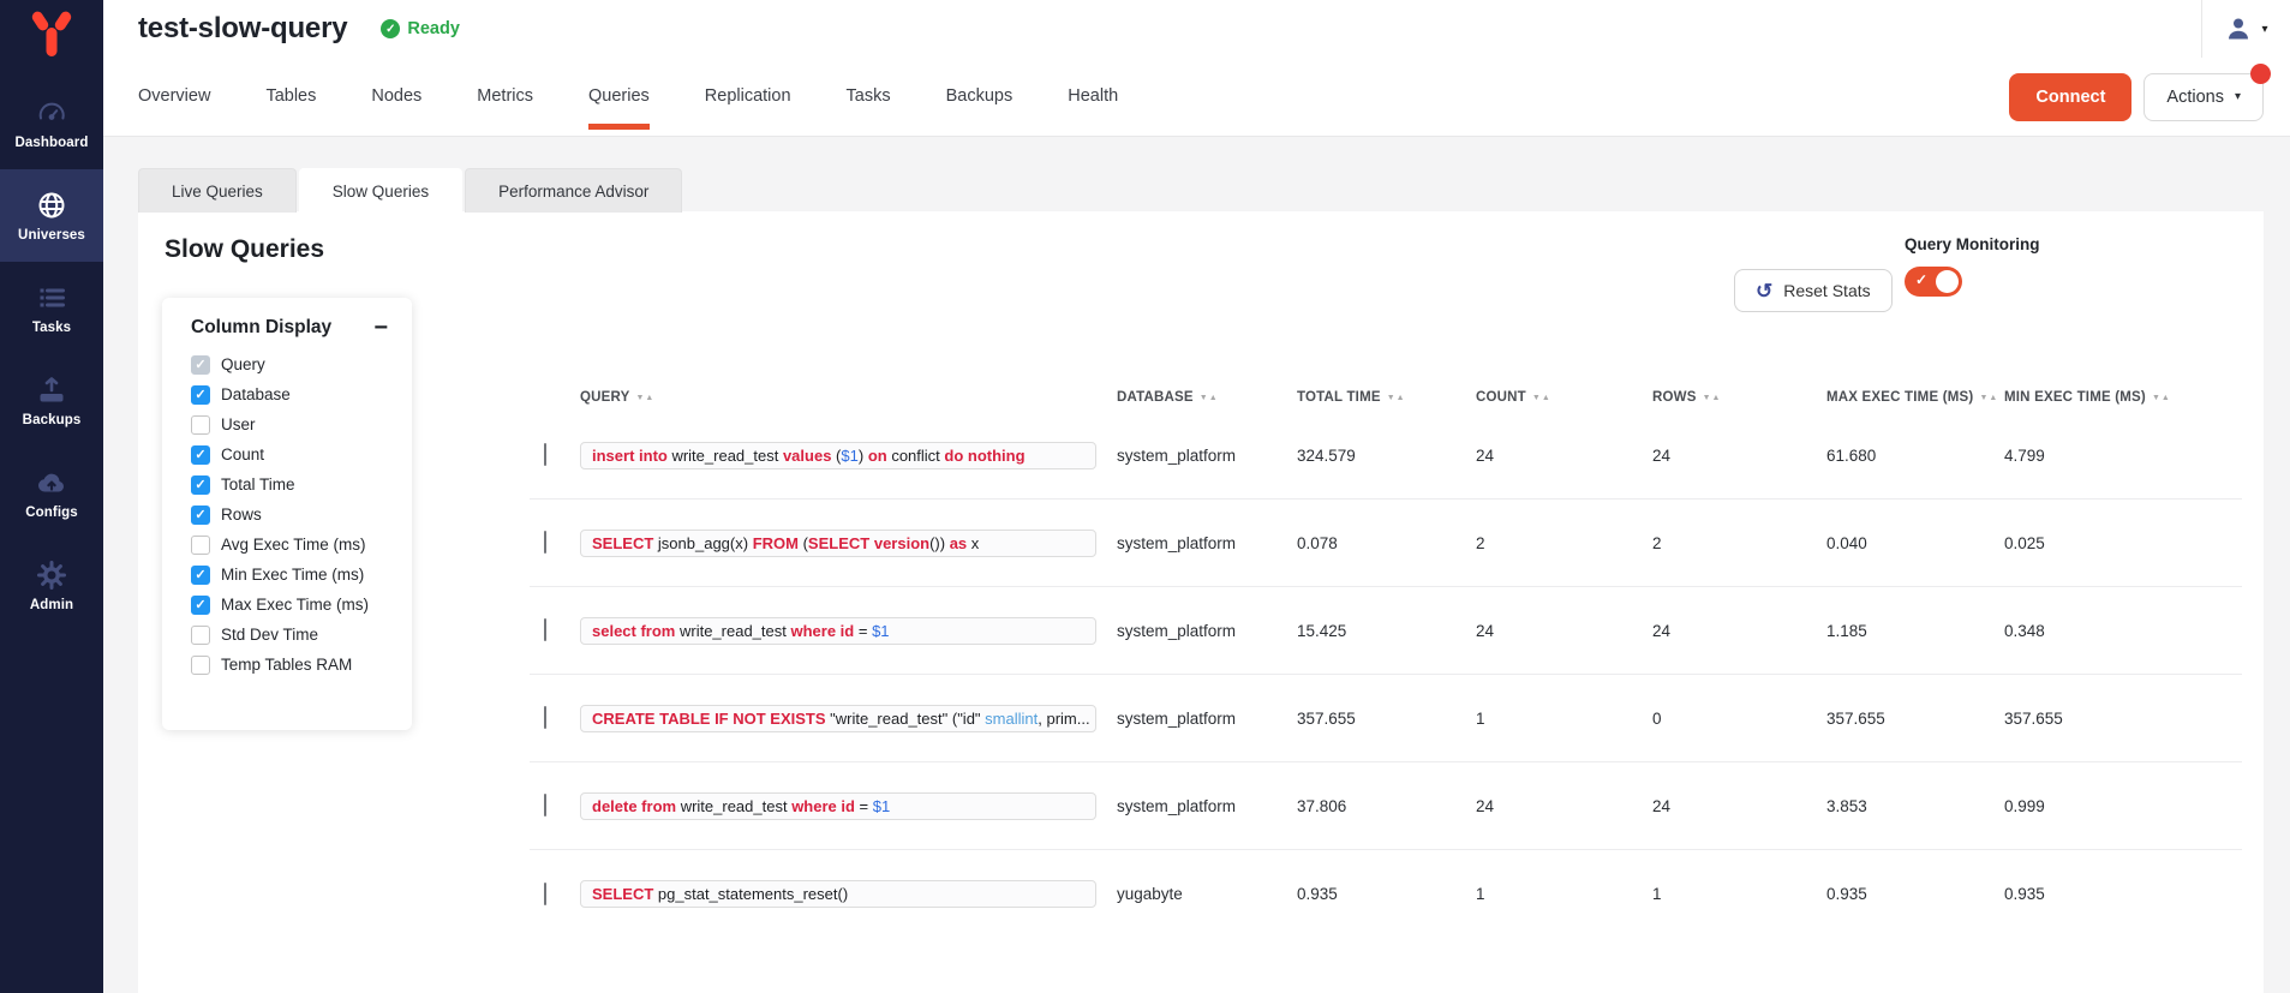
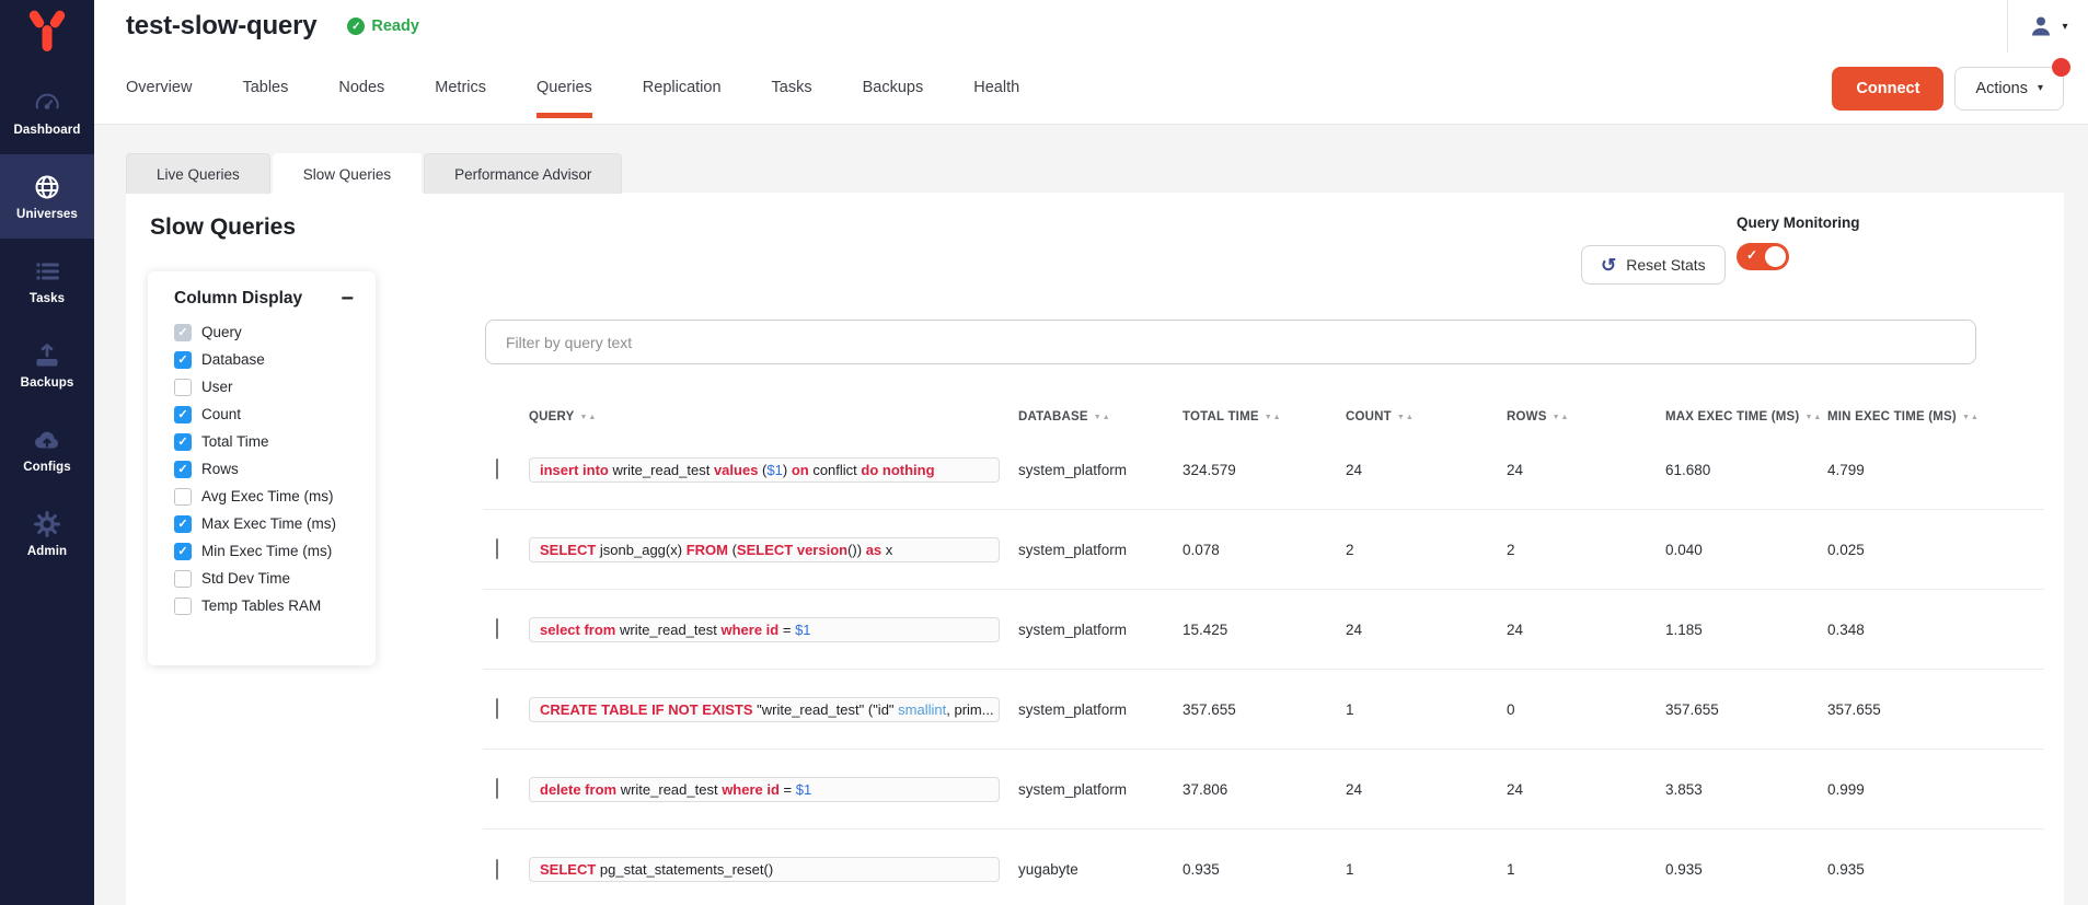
  Dashboard
  Universes
  Tasks
  Backups
  Configs
  Admin
  test-slow-query
  ✓
  Ready
  ▾
  Overview
  Tables
  Nodes
  Metrics
  Queries
  Replication
  Tasks
  Backups
  Health
  Connect
  Actions
  ▾
  Live Queries
  Slow Queries
  Performance Advisor
  Slow Queries
  ↺
  Reset Stats
  Query Monitoring
  ✓
  Column Display
  −
  ✓
  Query
  ✓
  Database
  User
  ✓
  Count
  ✓
  Total Time
  ✓
  Rows
  Avg Exec Time (ms)
  ✓
- Min Exec Time (ms)
+ Max Exec Time (ms)
  ✓
- Max Exec Time (ms)
+ Min Exec Time (ms)
  Std Dev Time
  Temp Tables RAM
+ Filter by query text
  QUERY
  DATABASE
  TOTAL TIME
  COUNT
  ROWS
  MAX EXEC TIME (MS)
  MIN EXEC TIME (MS)
  insert into write_read_test values ($1) on conflict do nothing
  system_platform
  324.579
  24
  24
  61.680
  4.799
  SELECT jsonb_agg(x) FROM (SELECT version()) as x
  system_platform
  0.078
  2
  2
  0.040
  0.025
  select from write_read_test where id = $1
  system_platform
  15.425
  24
  24
  1.185
  0.348
  CREATE TABLE IF NOT EXISTS "write_read_test" ("id" smallint, prim...
  system_platform
  357.655
  1
  0
  357.655
  357.655
  delete from write_read_test where id = $1
  system_platform
  37.806
  24
  24
  3.853
  0.999
  SELECT pg_stat_statements_reset()
  yugabyte
  0.935
  1
  1
  0.935
  0.935
